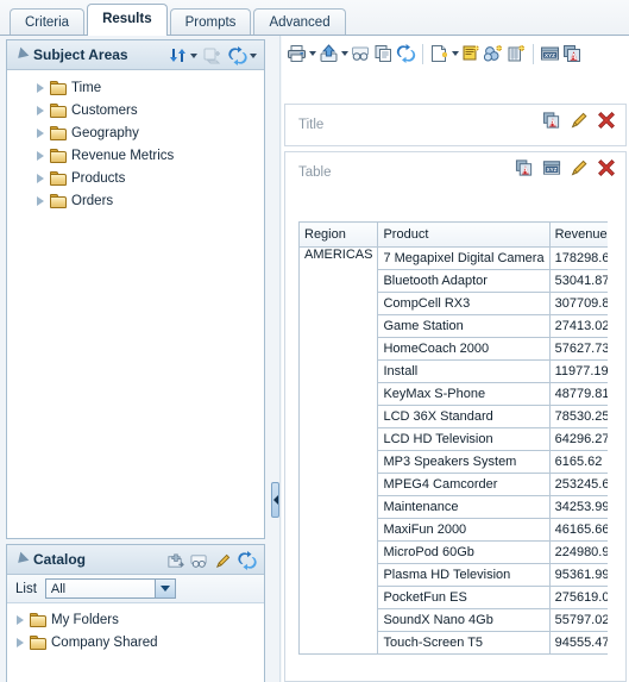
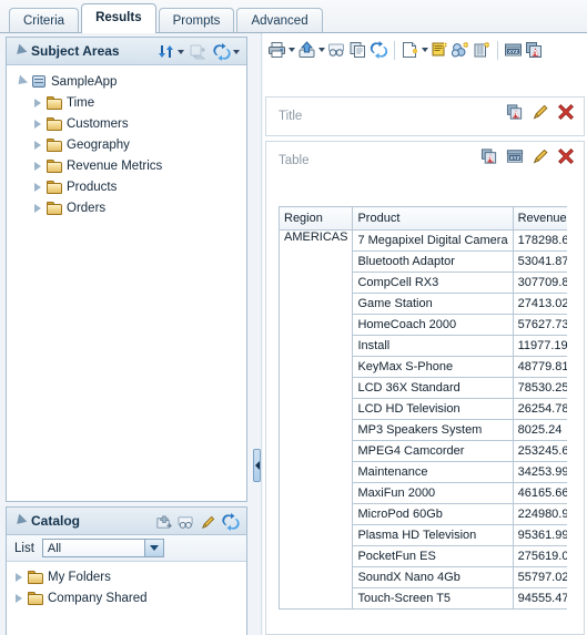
  Criteria
  Results
  Prompts
  Advanced
  Subject Areas
+ SampleApp
  Time
  Customers
  Geography
  Revenue Metrics
  Products
  Orders
  Catalog
  List
  All
  My Folders
  Company Shared
  A
  Title
  A
  Table
  A
  Region	Product	Revenue
  AMERICAS	7 Megapixel Digital Camera	178298.6
  Bluetooth Adaptor	53041.87
  CompCell RX3	307709.8
  Game Station	27413.02
  HomeCoach 2000	57627.73
  Install	11977.19
  KeyMax S-Phone	48779.81
  LCD 36X Standard	78530.25
- LCD HD Television	64296.27
+ LCD HD Television	26254.78
- MP3 Speakers System	6165.62
+ MP3 Speakers System	8025.24
  MPEG4 Camcorder	253245.6
  Maintenance	34253.99
  MaxiFun 2000	46165.66
  MicroPod 60Gb	224980.9
  Plasma HD Television	95361.99
  PocketFun ES	275619.0
  SoundX Nano 4Gb	55797.02
  Touch-Screen T5	94555.47
